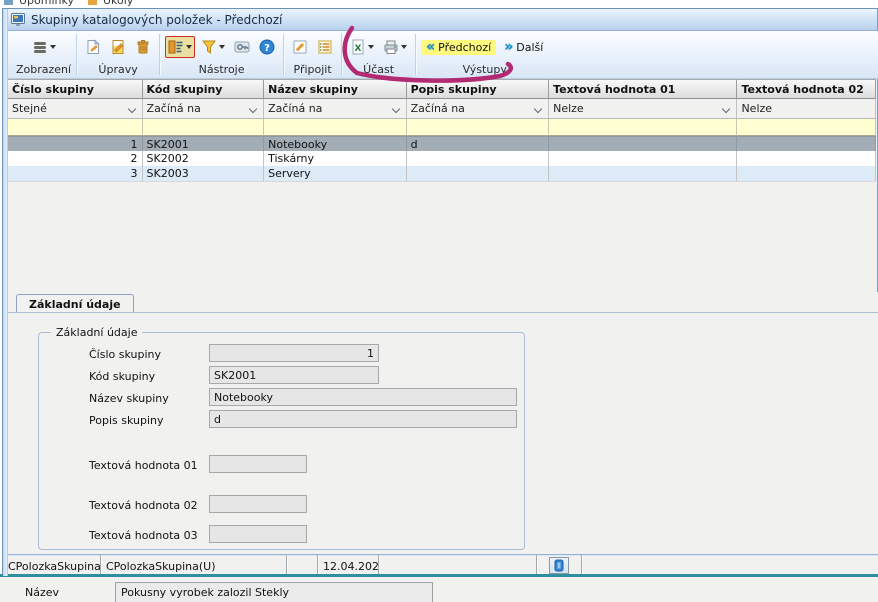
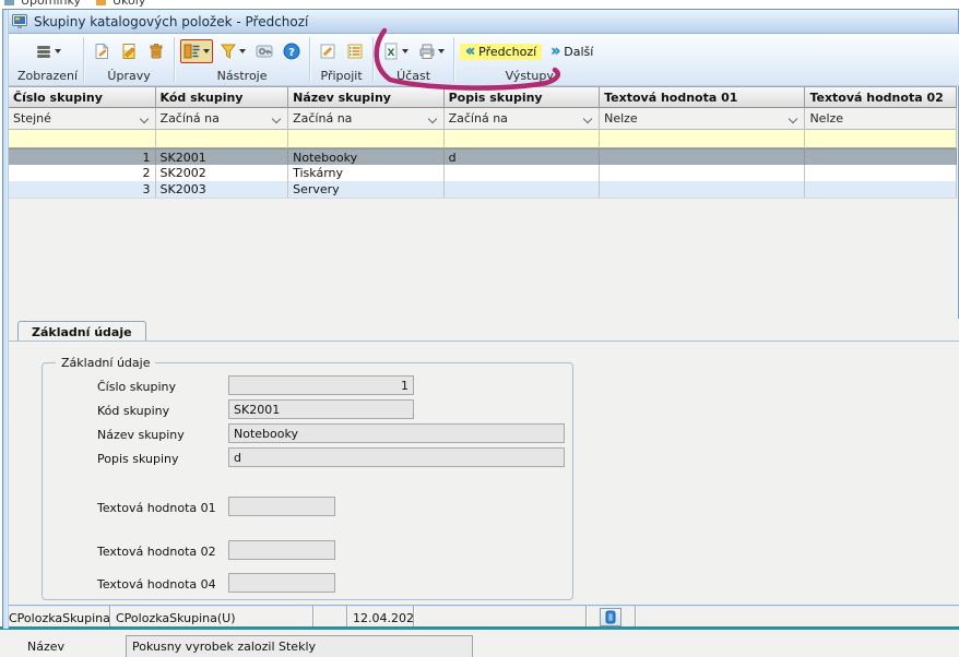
  Upomínky
  Úkoly
  Skupiny katalogových položek - Předchozí
  Zobrazení
  Úpravy
  ?
  Nástroje
  Připojit
  X
  Účast
  «
  Předchozí
  »
  Další
  Výstupy
  Číslo skupiny
  Kód skupiny
  Název skupiny
  Popis skupiny
  Textová hodnota 01
  Textová hodnota 02
  Stejné
  Začíná na
  Začíná na
  Začíná na
  Nelze
  Nelze
  1
  SK2001
  Notebooky
  d
  2
  SK2002
  Tiskárny
  3
  SK2003
  Servery
  Základní údaje
  Základní údaje
  Číslo skupiny
  1
  Kód skupiny
  SK2001
  Název skupiny
  Notebooky
  Popis skupiny
  d
  Textová hodnota 01
  Textová hodnota 02
- Textová hodnota 03
+ Textová hodnota 04
  CPolozkaSkupina
  CPolozkaSkupina(U)
  12.04.202
  Název
  Pokusny vyrobek zalozil Stekly
